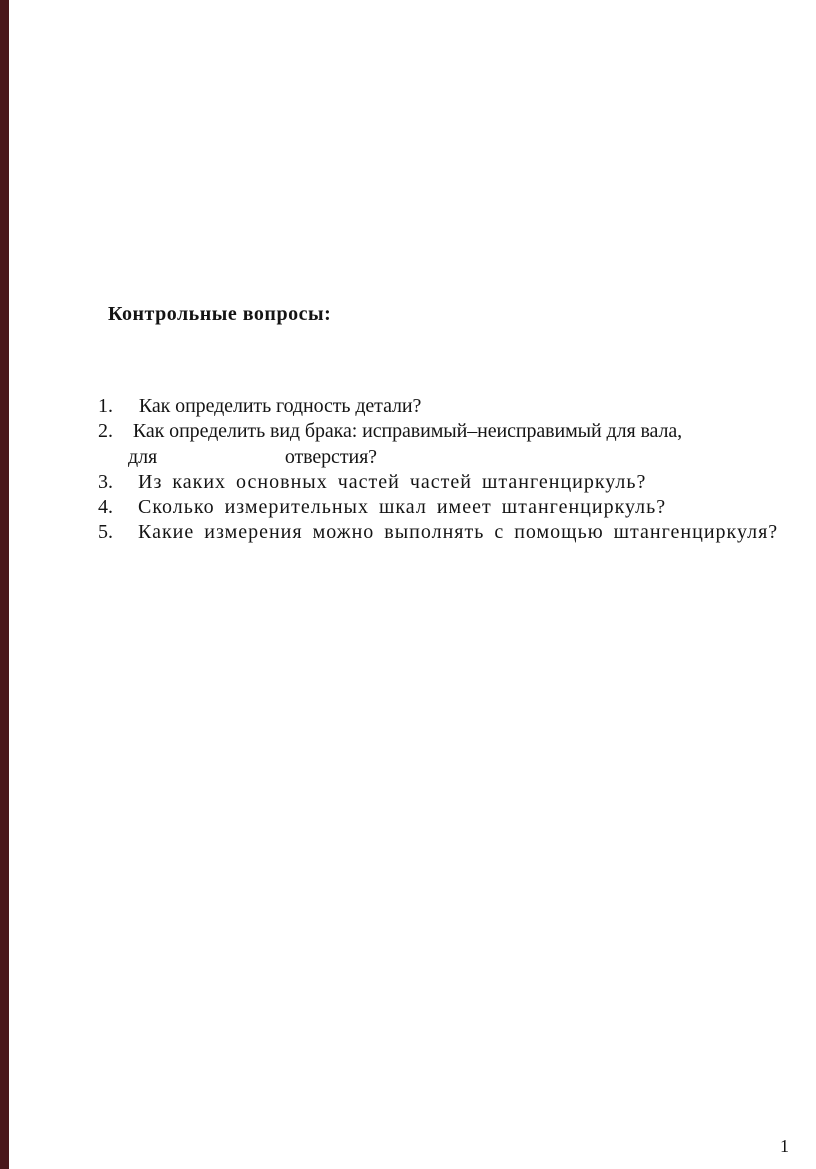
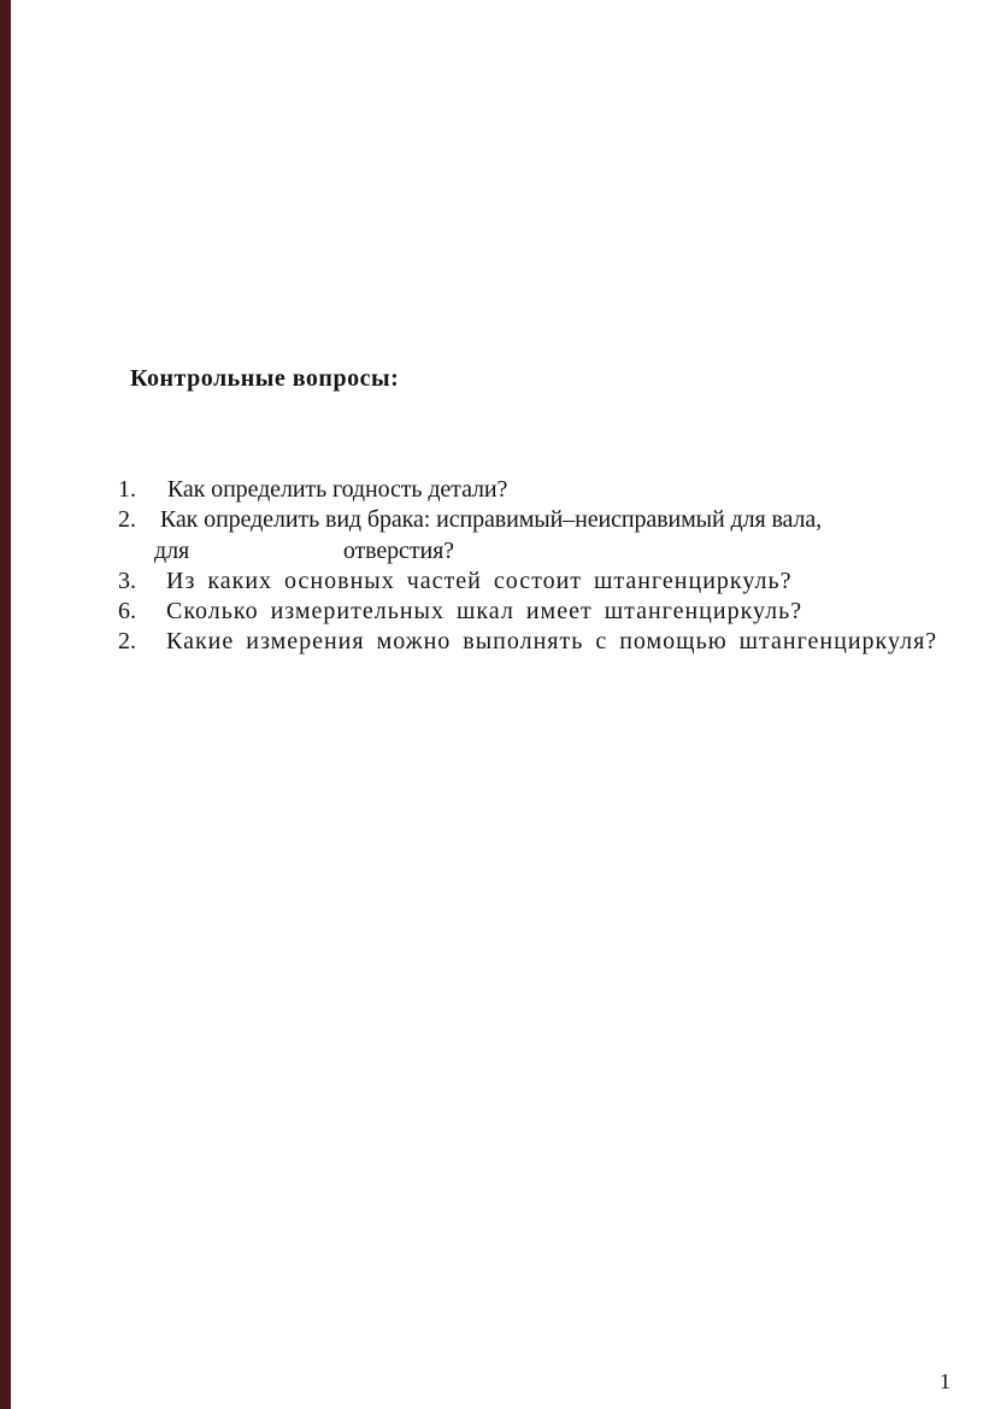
  Контрольные вопросы:
  1. Как определить годность детали?
  2. Как определить вид брака: исправимый–неисправимый для вала,
  для отверстия?
- 3. Из каких основных частей частей штангенциркуль?
+ 3. Из каких основных частей состоит штангенциркуль?
- 4. Сколько измерительных шкал имеет штангенциркуль?
+ 6. Сколько измерительных шкал имеет штангенциркуль?
- 5. Какие измерения можно выполнять с помощью штангенциркуля?
+ 2. Какие измерения можно выполнять с помощью штангенциркуля?
  1
